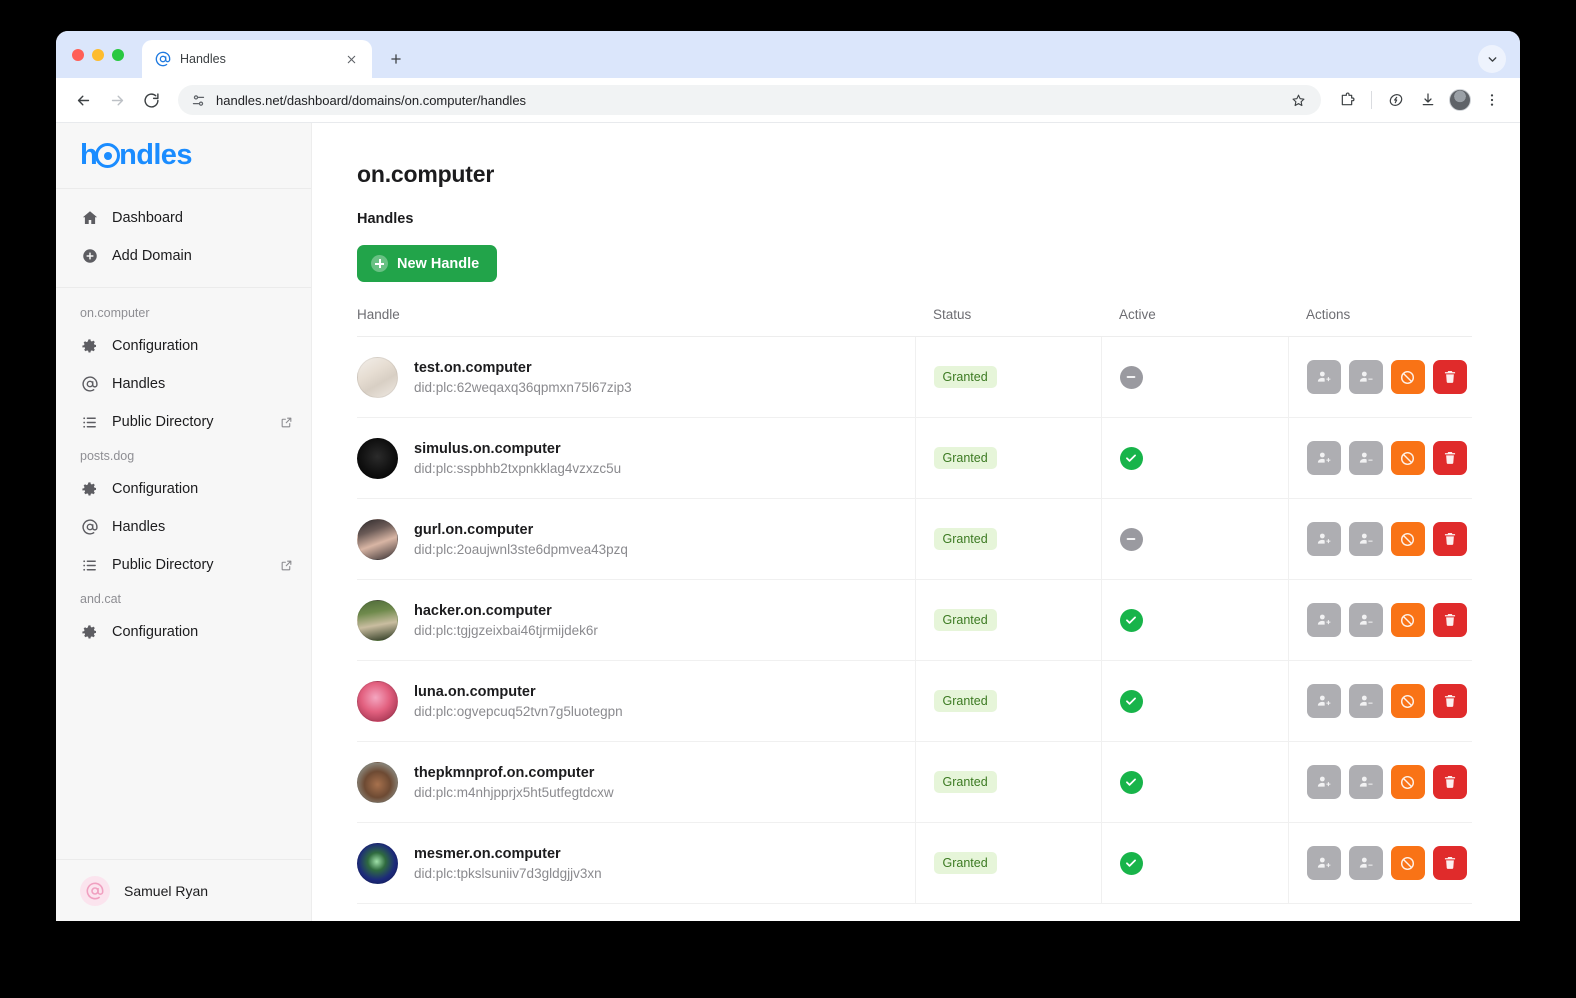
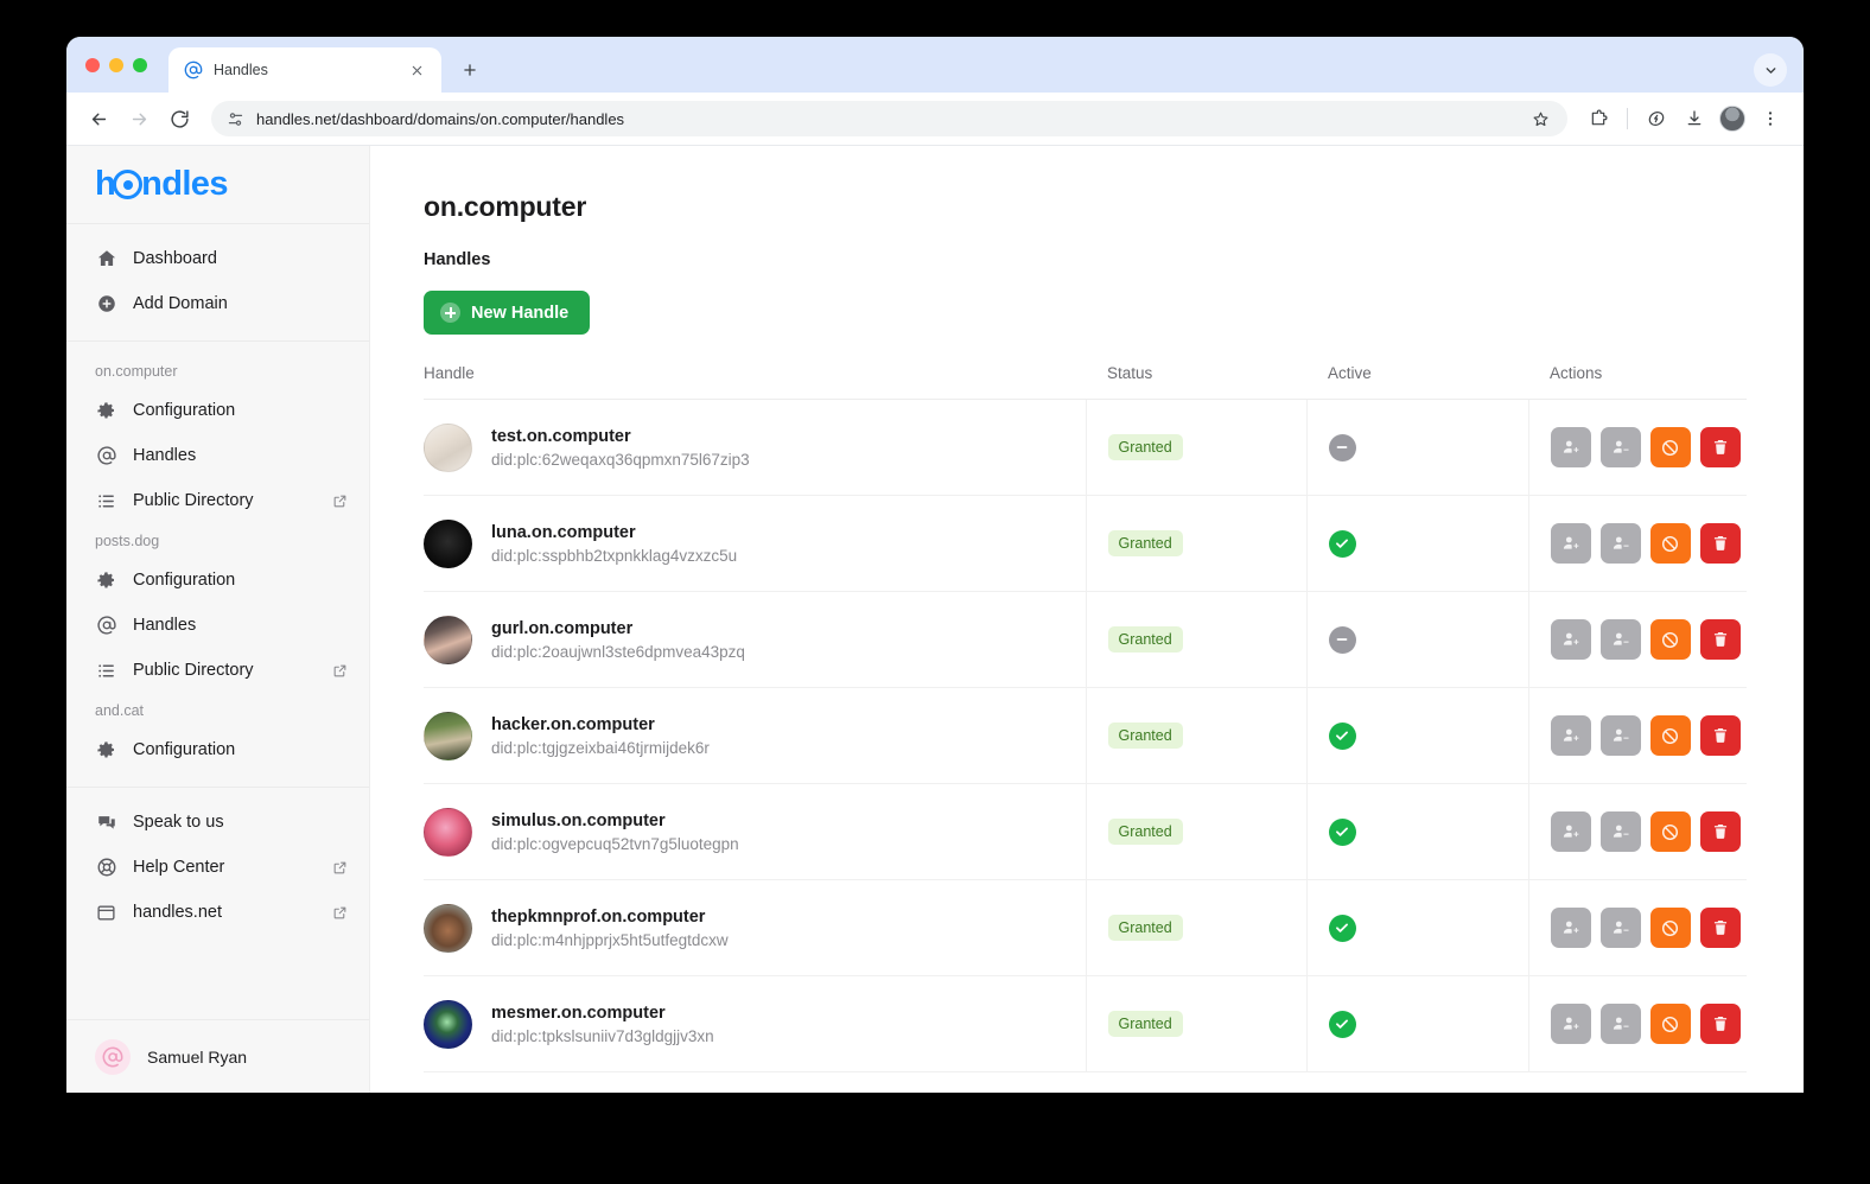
  Handles
  handles.net/dashboard/domains/on.computer/handles
  h
  ndles
  Dashboard
  Add Domain
  on.computer
  Configuration
  Handles
  Public Directory
  posts.dog
  Configuration
  Handles
  Public Directory
  and.cat
  Configuration
+ Speak to us
+ Help Center
+ handles.net
  Samuel Ryan
  on.computer
  Handles
  New Handle
  Handle	Status	Active	Actions
  test.on.computerdid:plc:62weqaxq36qpmxn75l67zip3	Granted
- simulus.on.computerdid:plc:sspbhb2txpnkklag4vzxzc5u	Granted
+ luna.on.computerdid:plc:sspbhb2txpnkklag4vzxzc5u	Granted
  gurl.on.computerdid:plc:2oaujwnl3ste6dpmvea43pzq	Granted
  hacker.on.computerdid:plc:tgjgzeixbai46tjrmijdek6r	Granted
- luna.on.computerdid:plc:ogvepcuq52tvn7g5luotegpn	Granted
+ simulus.on.computerdid:plc:ogvepcuq52tvn7g5luotegpn	Granted
  thepkmnprof.on.computerdid:plc:m4nhjpprjx5ht5utfegtdcxw	Granted
  mesmer.on.computerdid:plc:tpkslsuniiv7d3gldgjjv3xn	Granted
